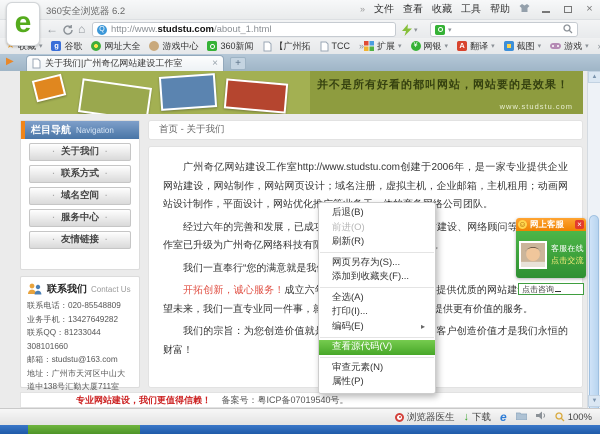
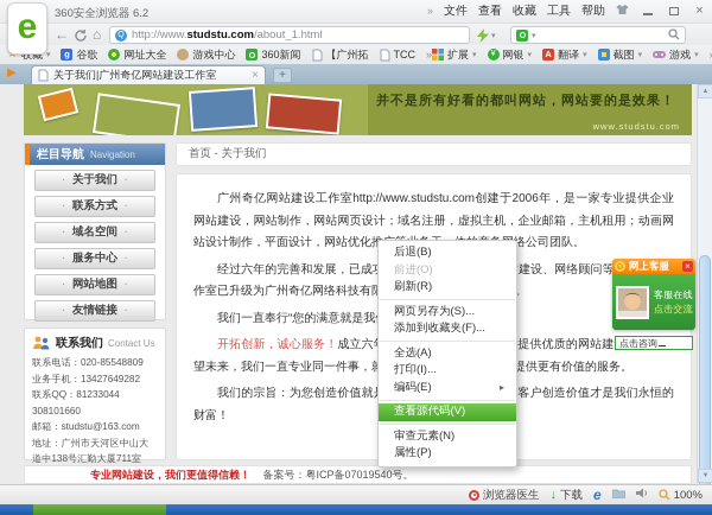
  e
  360安全浏览器 6.2
  »
  文件
  查看
  收藏
  工具
  帮助
  ×
  ←
  ⌂
  http://www.studstu.com/about_1.html
  g
  谷歌
  网址大全
  游戏中心
  360新闻
  【广州拓
  TCC
  »
  扩展
  网银
  A
  翻译
  截图
  游戏
  ▶
  关于我们|广州奇亿网站建设工作室
  ×
  +
  并不是所有好看的都叫网站，网站要的是效果！
  www.studstu.com
  栏目导航
  Navigation
  · 关于我们 ·
  · 联系方式 ·
  · 域名空间 ·
  · 服务中心 ·
+ · 网站地图 ·
  · 友情链接 ·
  联系我们
  Contact Us
  联系电话：020-85548809
  业务手机：13427649282
  联系QQ：81233044 308101660
  邮箱：studstu@163.com
  地址：广州市天河区中山大道中138号汇勤大厦711室
  首页 - 关于我们
  广州奇亿网站建设工作室http://www.studstu.com创建于2006年，是一家专业提供企业网站建设，网站制作，网站网页设计；域名注册，虚拟主机，企业邮箱，主机租用；动画网站设计制作，平面设计，网站优化络公司团队。
  我们的宗旨：为您创造价值就客户创造价值才是我们永恒的财富！
  专业网站建设，我们更值得信赖！ 备案号：粤ICP备07019540号。
  后退(B)
  前进(O)
  刷新(R)
  网页另存为(S)...
  添加到收藏夹(F)...
  全选(A)
  打印(I)...
  编码(E)
  ▸
  查看源代码(V)
  审查元素(N)
  属性(P)
  ☺
  网上客服
  ×
  客服在线
  点击交流
  点击咨询
  浏览器医生
  ↓
  下载
  e
  100%
